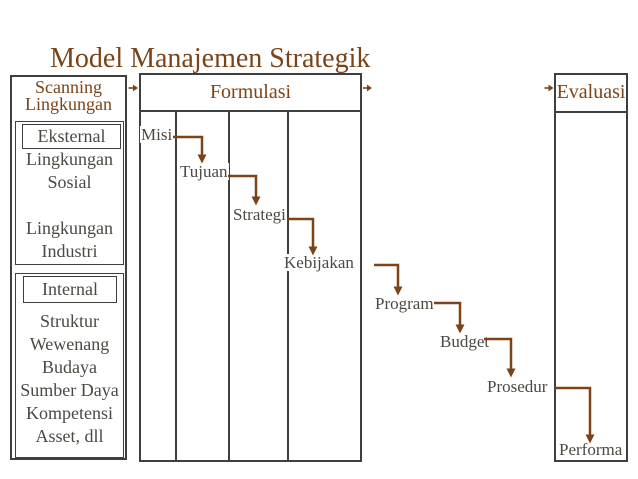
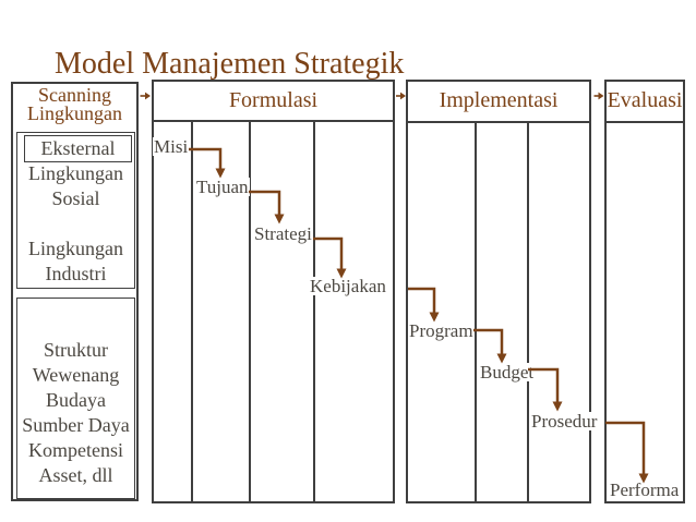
  Model Manajemen Strategik
  Scanning
  Lingkungan
  Eksternal
  Lingkungan
  Sosial
  Lingkungan
  Industri
- Internal
  Struktur
  Wewenang
  Budaya
  Sumber Daya
  Kompetensi
  Asset, dll
  Formulasi
+ Implementasi
  Evaluasi
  Misi
  Tujuan
  Strategi
  Kebijakan
  Program
  Budget
  Prosedur
  Performa
